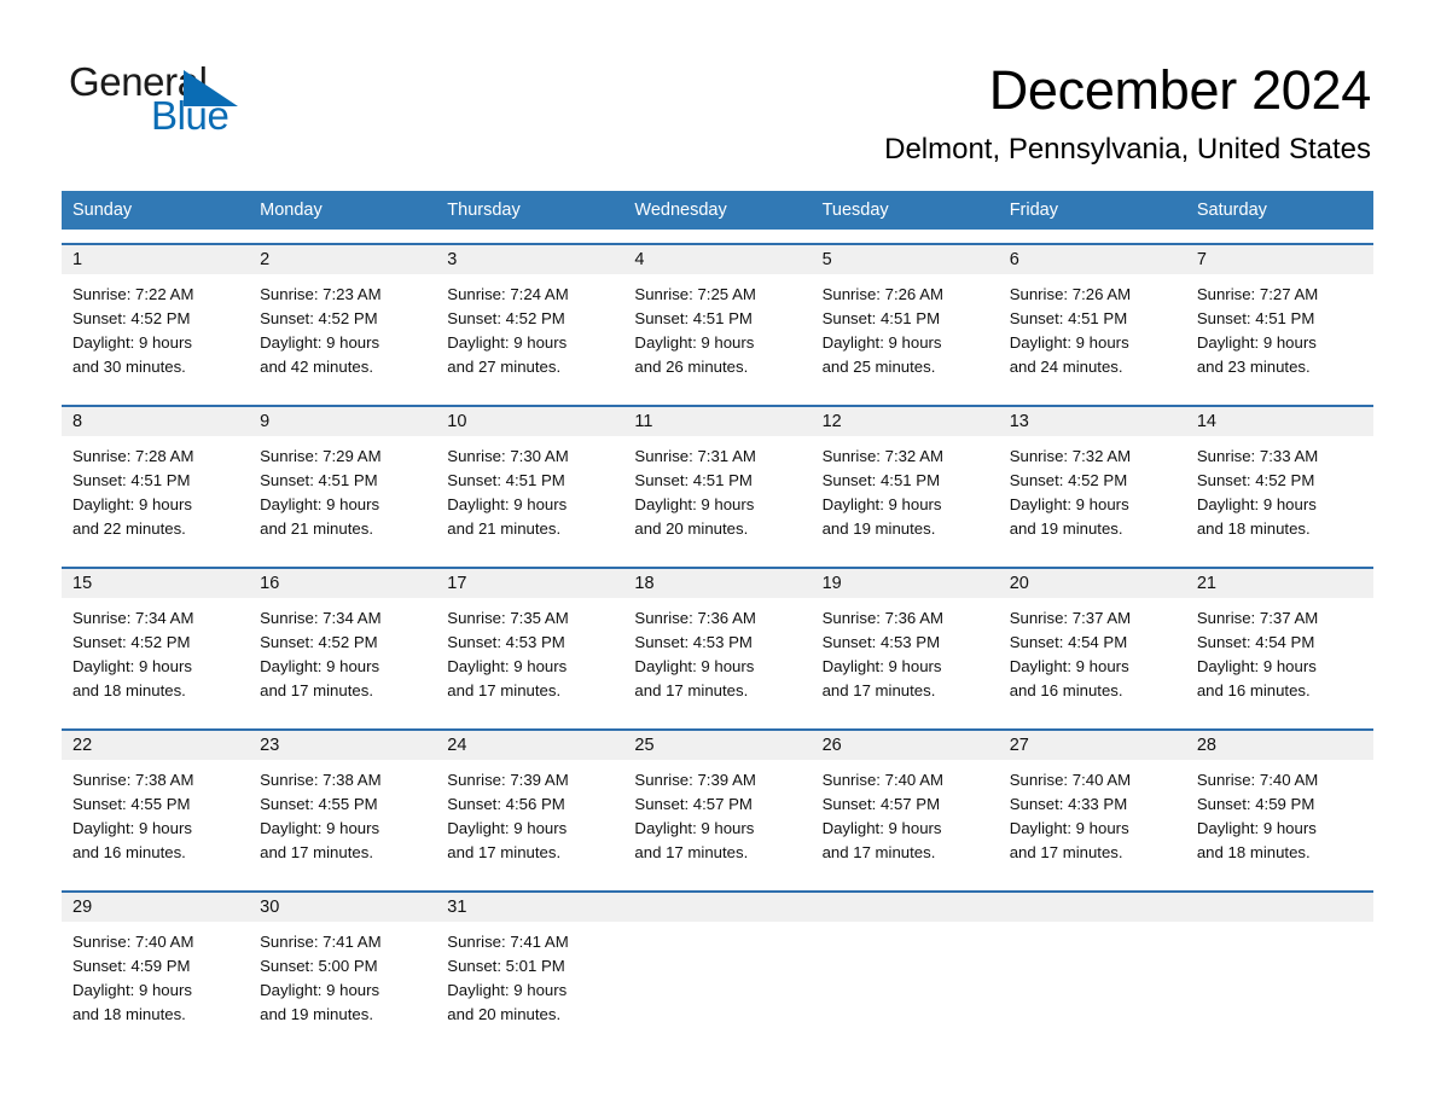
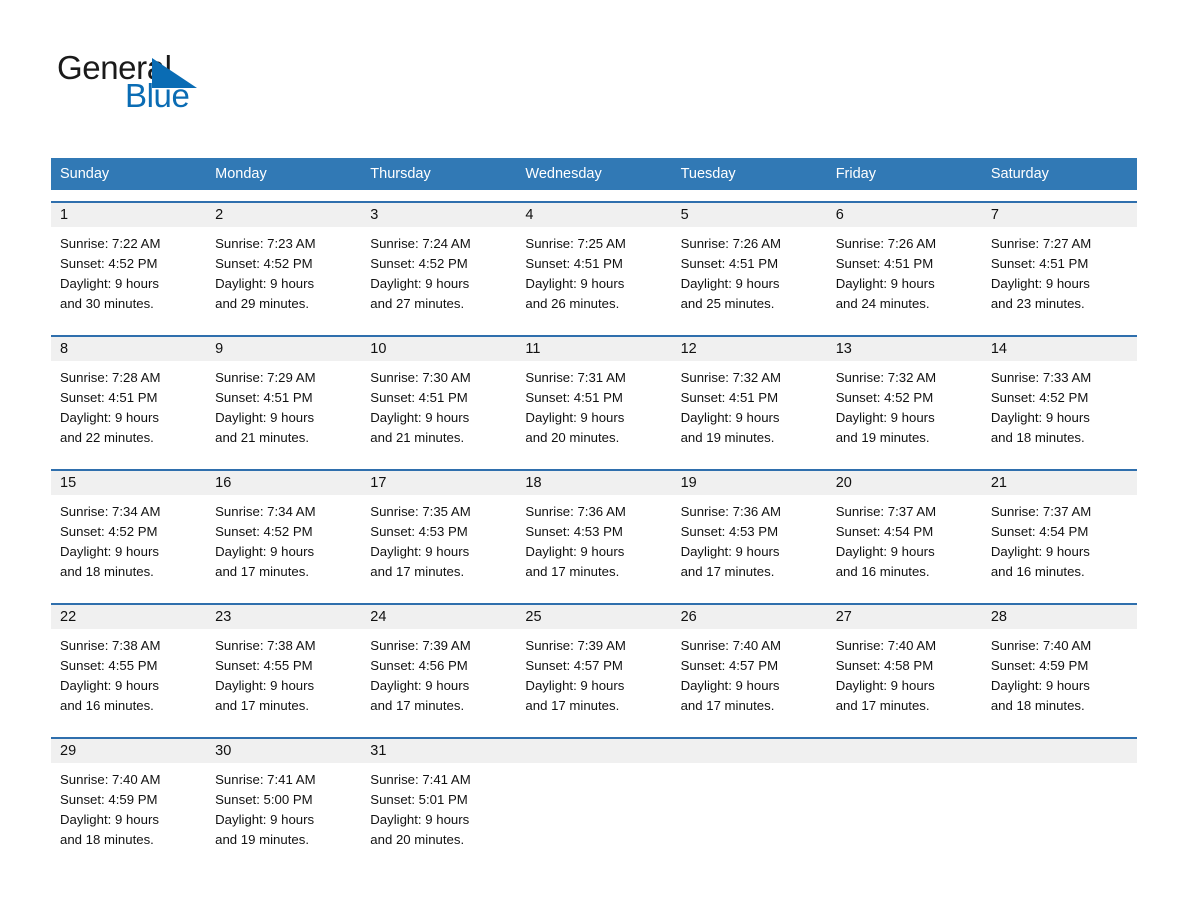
  Generl
  Blue
- December 2024
- Delmont, Pennsylvania, United States
  Sunday
  Monday
  Thursday
  Wednesday
  Tuesday
  Friday
  Saturday
  1
  2
  3
  4
  5
  6
  7
  Sunrise: 7:22 AM
  Sunset: 4:52 PM
  Daylight: 9 hours
  and 30 minutes.
  Sunrise: 7:23 AM
  Sunset: 4:52 PM
  Daylight: 9 hours
- and 42 minutes.
+ and 29 minutes.
  Sunrise: 7:24 AM
  Sunset: 4:52 PM
  Daylight: 9 hours
  and 27 minutes.
  Sunrise: 7:25 AM
  Sunset: 4:51 PM
  Daylight: 9 hours
  and 26 minutes.
  Sunrise: 7:26 AM
  Sunset: 4:51 PM
  Daylight: 9 hours
  and 25 minutes.
  Sunrise: 7:26 AM
  Sunset: 4:51 PM
  Daylight: 9 hours
  and 24 minutes.
  Sunrise: 7:27 AM
  Sunset: 4:51 PM
  Daylight: 9 hours
  and 23 minutes.
  8
  9
  10
  11
  12
  13
  14
  Sunrise: 7:28 AM
  Sunset: 4:51 PM
  Daylight: 9 hours
  and 22 minutes.
  Sunrise: 7:29 AM
  Sunset: 4:51 PM
  Daylight: 9 hours
  and 21 minutes.
  Sunrise: 7:30 AM
  Sunset: 4:51 PM
  Daylight: 9 hours
  and 21 minutes.
  Sunrise: 7:31 AM
  Sunset: 4:51 PM
  Daylight: 9 hours
  and 20 minutes.
  Sunrise: 7:32 AM
  Sunset: 4:51 PM
  Daylight: 9 hours
  and 19 minutes.
  Sunrise: 7:32 AM
  Sunset: 4:52 PM
  Daylight: 9 hours
  and 19 minutes.
  Sunrise: 7:33 AM
  Sunset: 4:52 PM
  Daylight: 9 hours
  and 18 minutes.
  15
  16
  17
  18
  19
  20
  21
  Sunrise: 7:34 AM
  Sunset: 4:52 PM
  Daylight: 9 hours
  and 18 minutes.
  Sunrise: 7:34 AM
  Sunset: 4:52 PM
  Daylight: 9 hours
  and 17 minutes.
  Sunrise: 7:35 AM
  Sunset: 4:53 PM
  Daylight: 9 hours
  and 17 minutes.
  Sunrise: 7:36 AM
  Sunset: 4:53 PM
  Daylight: 9 hours
  and 17 minutes.
  Sunrise: 7:36 AM
  Sunset: 4:53 PM
  Daylight: 9 hours
  and 17 minutes.
  Sunrise: 7:37 AM
  Sunset: 4:54 PM
  Daylight: 9 hours
  and 16 minutes.
  Sunrise: 7:37 AM
  Sunset: 4:54 PM
  Daylight: 9 hours
  and 16 minutes.
  22
  23
  24
  25
  26
  27
  28
  Sunrise: 7:38 AM
  Sunset: 4:55 PM
  Daylight: 9 hours
  and 16 minutes.
  Sunrise: 7:38 AM
  Sunset: 4:55 PM
  Daylight: 9 hours
  and 17 minutes.
  Sunrise: 7:39 AM
  Sunset: 4:56 PM
  Daylight: 9 hours
  and 17 minutes.
  Sunrise: 7:39 AM
  Sunset: 4:57 PM
  Daylight: 9 hours
  and 17 minutes.
  Sunrise: 7:40 AM
  Sunset: 4:57 PM
  Daylight: 9 hours
  and 17 minutes.
  Sunrise: 7:40 AM
- Sunset: 4:33 PM
+ Sunset: 4:58 PM
  Daylight: 9 hours
  and 17 minutes.
  Sunrise: 7:40 AM
  Sunset: 4:59 PM
  Daylight: 9 hours
  and 18 minutes.
  29
  30
  31
  Sunrise: 7:40 AM
  Sunset: 4:59 PM
  Daylight: 9 hours
  and 18 minutes.
  Sunrise: 7:41 AM
  Sunset: 5:00 PM
  Daylight: 9 hours
  and 19 minutes.
  Sunrise: 7:41 AM
  Sunset: 5:01 PM
  Daylight: 9 hours
  and 20 minutes.
